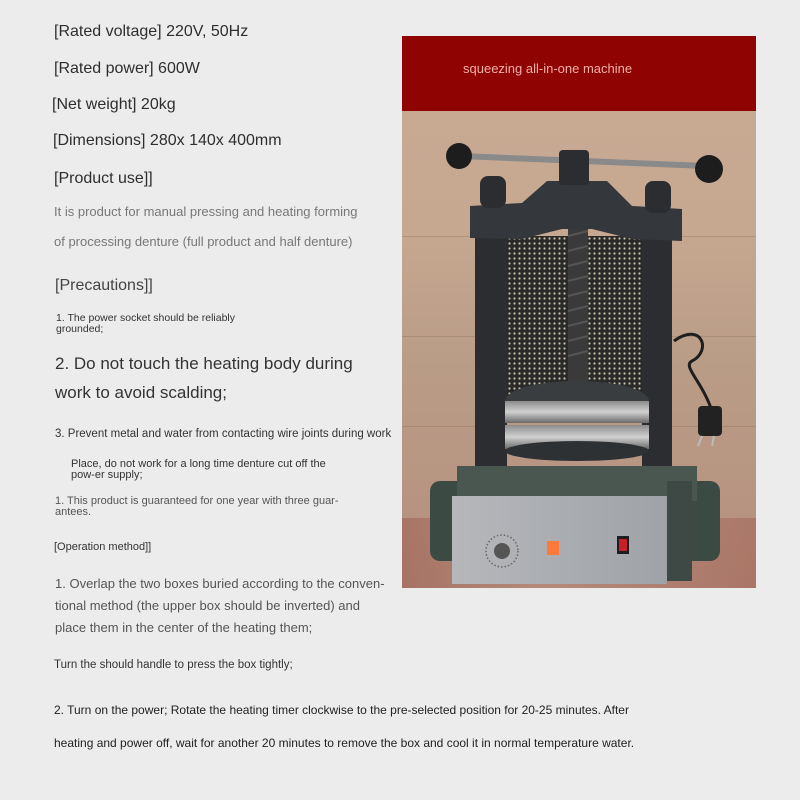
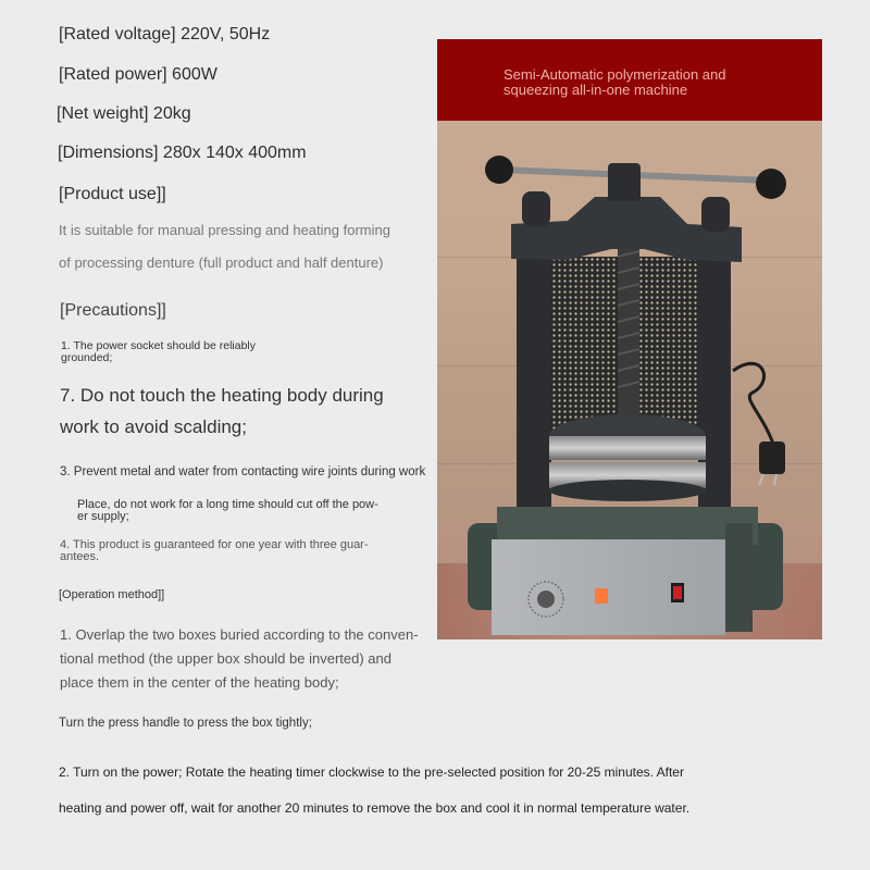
  [Rated voltage] 220V, 50Hz
  [Rated power] 600W
  [Net weight] 20kg
  [Dimensions] 280x 140x 400mm
  [Product use]]
- It is product for manual pressing and heating forming
+ It is suitable for manual pressing and heating forming
  of processing denture (full product and half denture)
  [Precautions]]
  1. The power socket should be reliably grounded;
- 2. Do not touch the heating body during work to avoid scalding;
+ 7. Do not touch the heating body during work to avoid scalding;
  3. Prevent metal and water from contacting wire joints during work
- Place, do not work for a long time denture cut off the pow-er supply;
+ Place, do not work for a long time should cut off the pow-er supply;
- 1. This product is guaranteed for one year with three guar-antees.
+ 4. This product is guaranteed for one year with three guar-antees.
  [Operation method]]
- 1. Overlap the two boxes buried according to the conven-tional method (the upper box should be inverted) and place them in the center of the heating them;
+ 1. Overlap the two boxes buried according to the conven-tional method (the upper box should be inverted) and place them in the center of the heating body;
- Turn the should handle to press the box tightly;
+ Turn the press handle to press the box tightly;
  2. Turn on the power; Rotate the heating timer clockwise to the pre-selected position for 20-25 minutes. After
  heating and power off, wait for another 20 minutes to remove the box and cool it in normal temperature water.
+ Semi-Automatic polymerization and
  squeezing all-in-one machine
